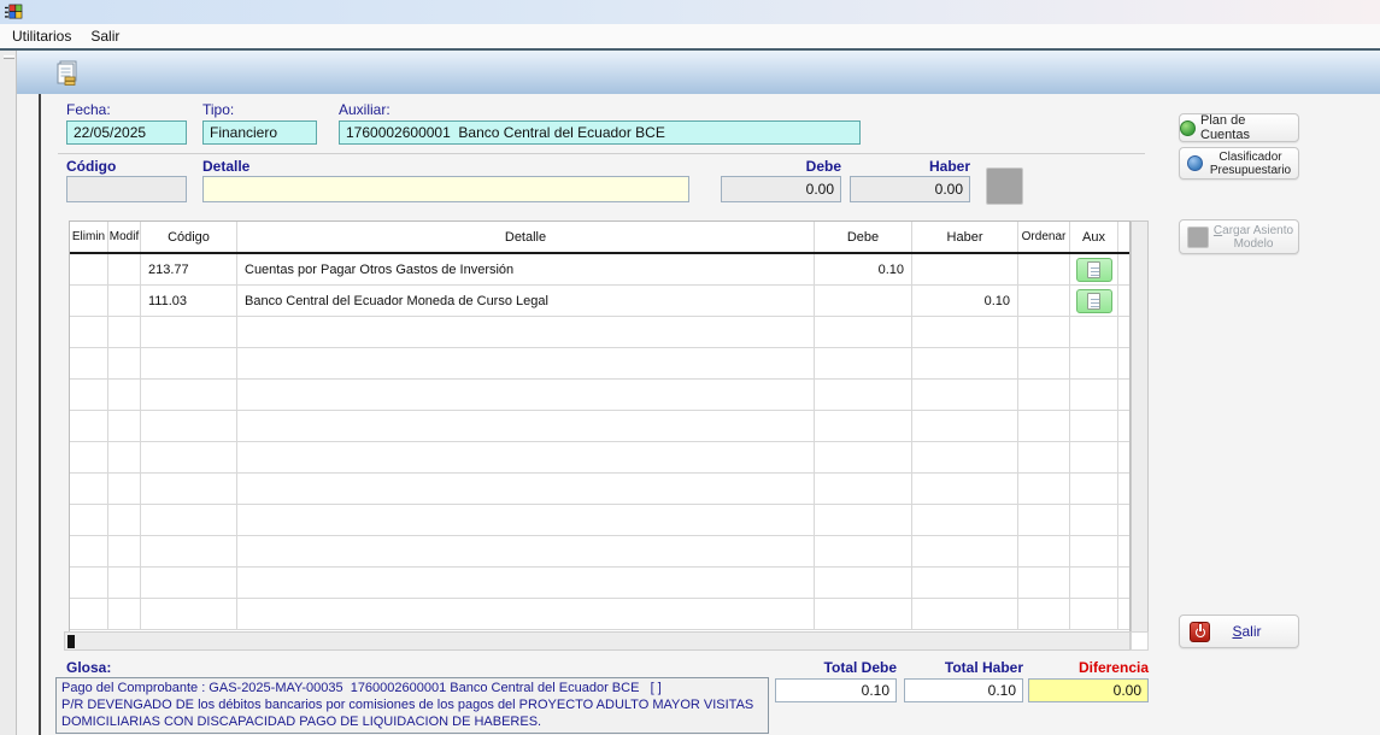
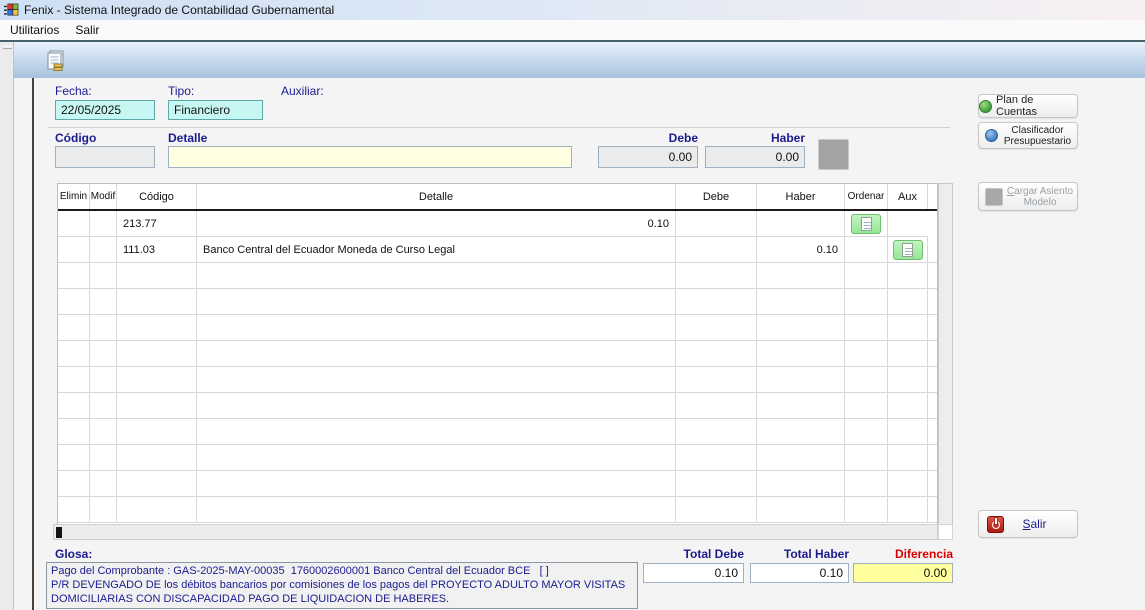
+ Fenix - Sistema Integrado de Contabilidad Gubernamental
  Utilitarios
  Salir
  Fecha:
  22/05/2025
  Tipo:
  Financiero
  Auxiliar:
- 1760002600001 Banco Central del Ecuador BCE
  Código
  Detalle
  Debe
  0.00
  Haber
  0.00
  Elimin
  Modif
  Código
  Detalle
  Debe
  Haber
  Ordenar
  Aux
  213.77
- Cuentas por Pagar Otros Gastos de Inversión
  0.10
  111.03
  Banco Central del Ecuador Moneda de Curso Legal
  0.10
  Glosa:
  Pago del Comprobante : GAS-2025-MAY-00035 1760002600001 Banco Central del Ecuador BCE [ ]
  P/R DEVENGADO DE los débitos bancarios por comisiones de los pagos del PROYECTO ADULTO MAYOR VISITAS DOMICILIARIAS CON DISCAPACIDAD PAGO DE LIQUIDACION DE HABERES.
  Total Debe
  0.10
  Total Haber
  0.10
  Diferencia
  0.00
  Plan de Cuentas
  Clasificador
  Presupuestario
  Cargar Asiento
  Modelo
  Salir
